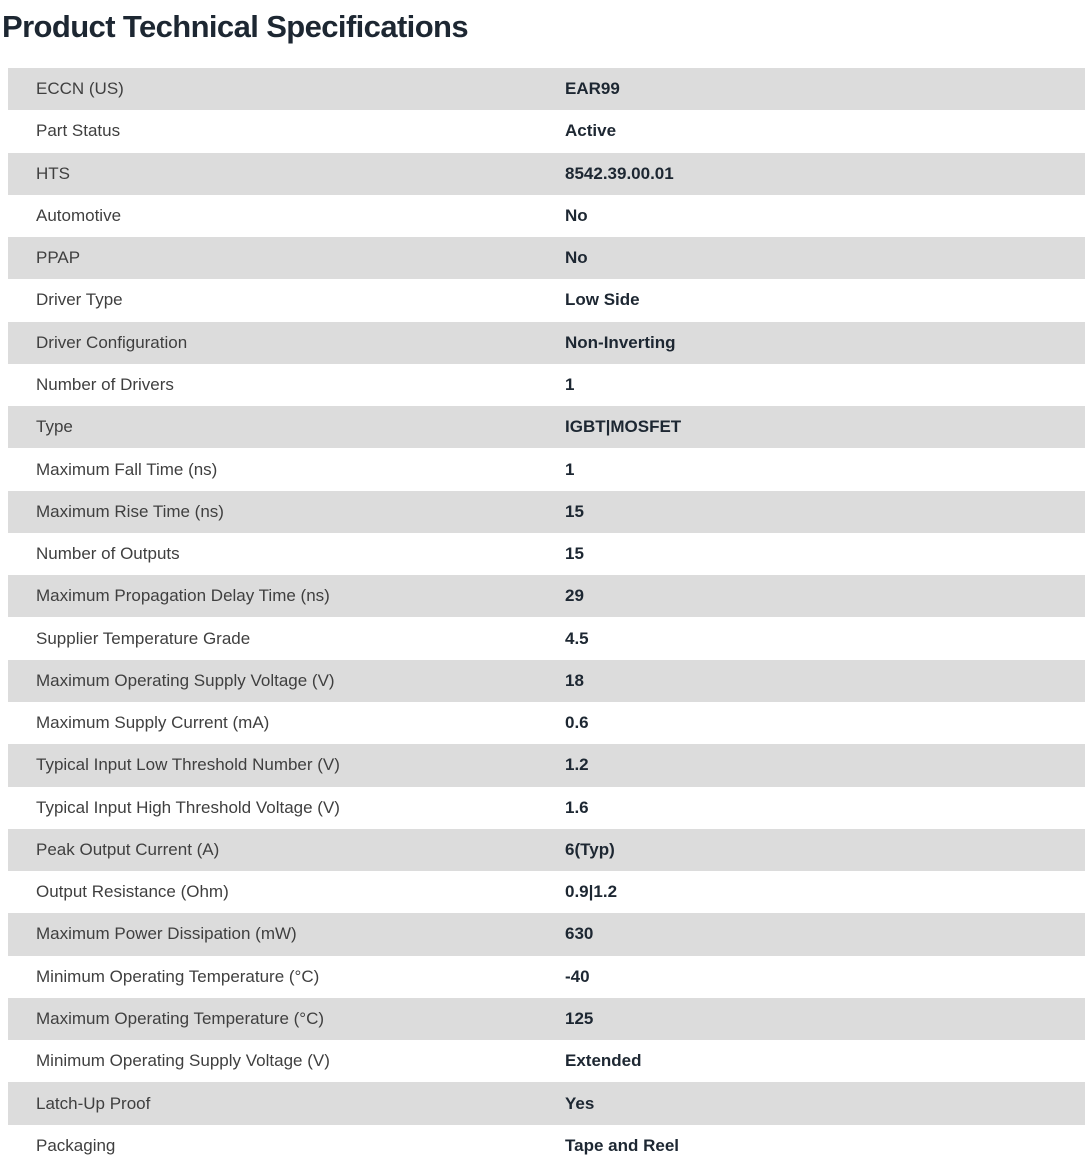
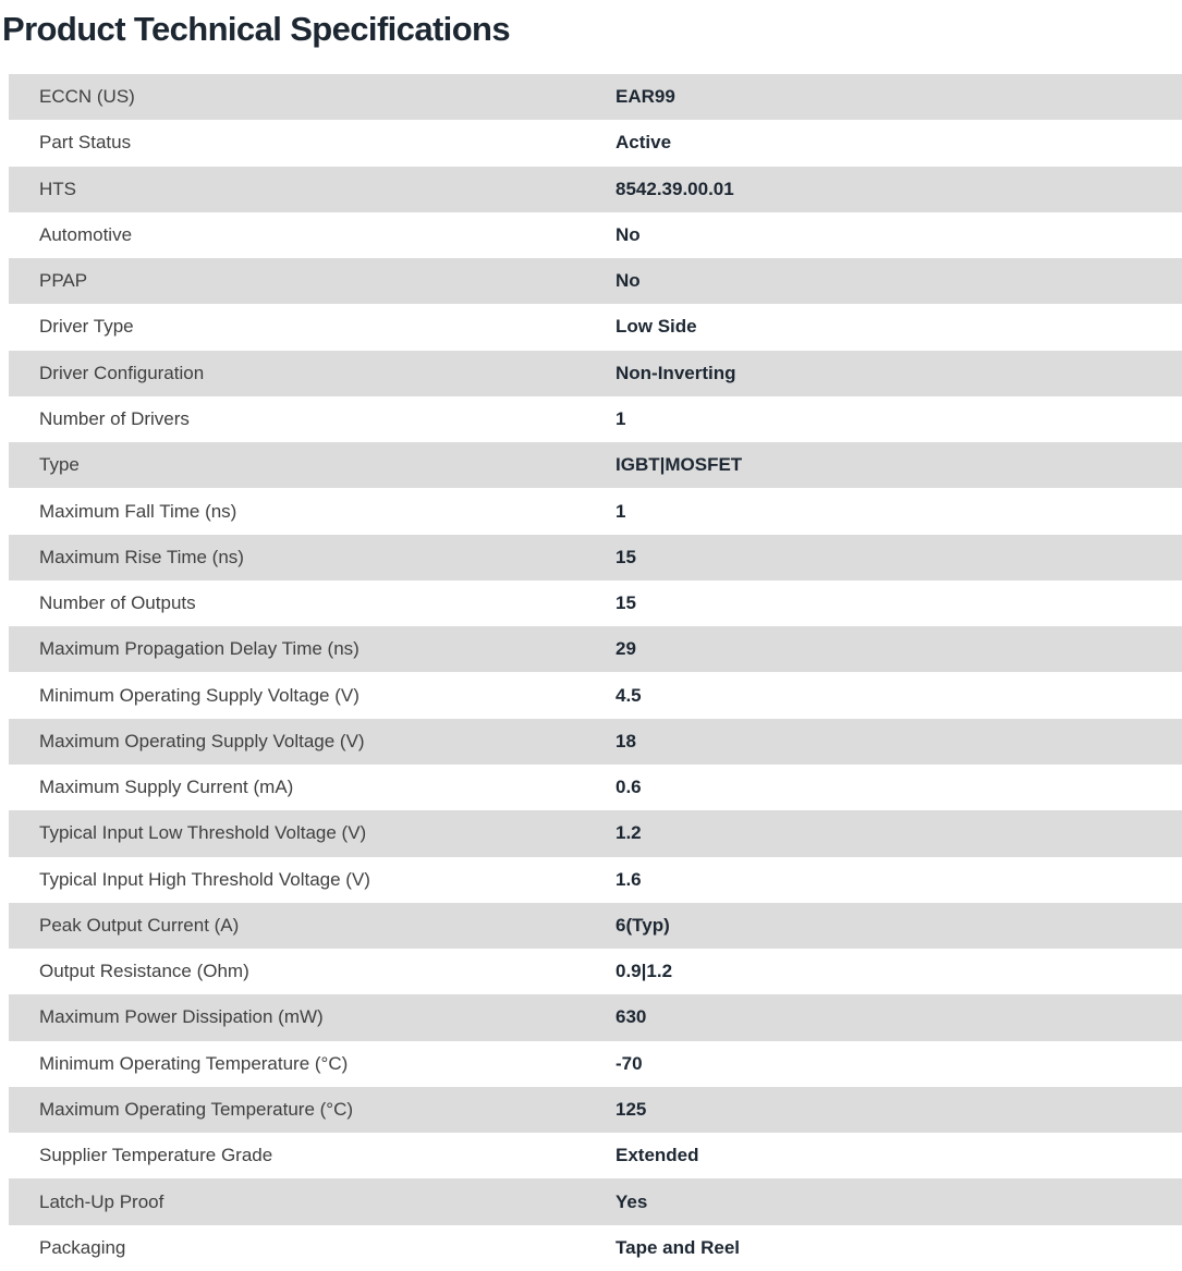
  Product Technical Specifications
  ECCN (US)
  EAR99
  Part Status
  Active
  HTS
  8542.39.00.01
  Automotive
  No
  PPAP
  No
  Driver Type
  Low Side
  Driver Configuration
  Non-Inverting
  Number of Drivers
  1
  Type
  IGBT|MOSFET
  Maximum Fall Time (ns)
  1
  Maximum Rise Time (ns)
  15
  Number of Outputs
  15
  Maximum Propagation Delay Time (ns)
  29
- Supplier Temperature Grade
+ Minimum Operating Supply Voltage (V)
  4.5
  Maximum Operating Supply Voltage (V)
  18
  Maximum Supply Current (mA)
  0.6
- Typical Input Low Threshold Number (V)
+ Typical Input Low Threshold Voltage (V)
  1.2
  Typical Input High Threshold Voltage (V)
  1.6
  Peak Output Current (A)
  6(Typ)
  Output Resistance (Ohm)
  0.9|1.2
  Maximum Power Dissipation (mW)
  630
  Minimum Operating Temperature (°C)
- -40
+ -70
  Maximum Operating Temperature (°C)
  125
- Minimum Operating Supply Voltage (V)
+ Supplier Temperature Grade
  Extended
  Latch-Up Proof
  Yes
  Packaging
  Tape and Reel
